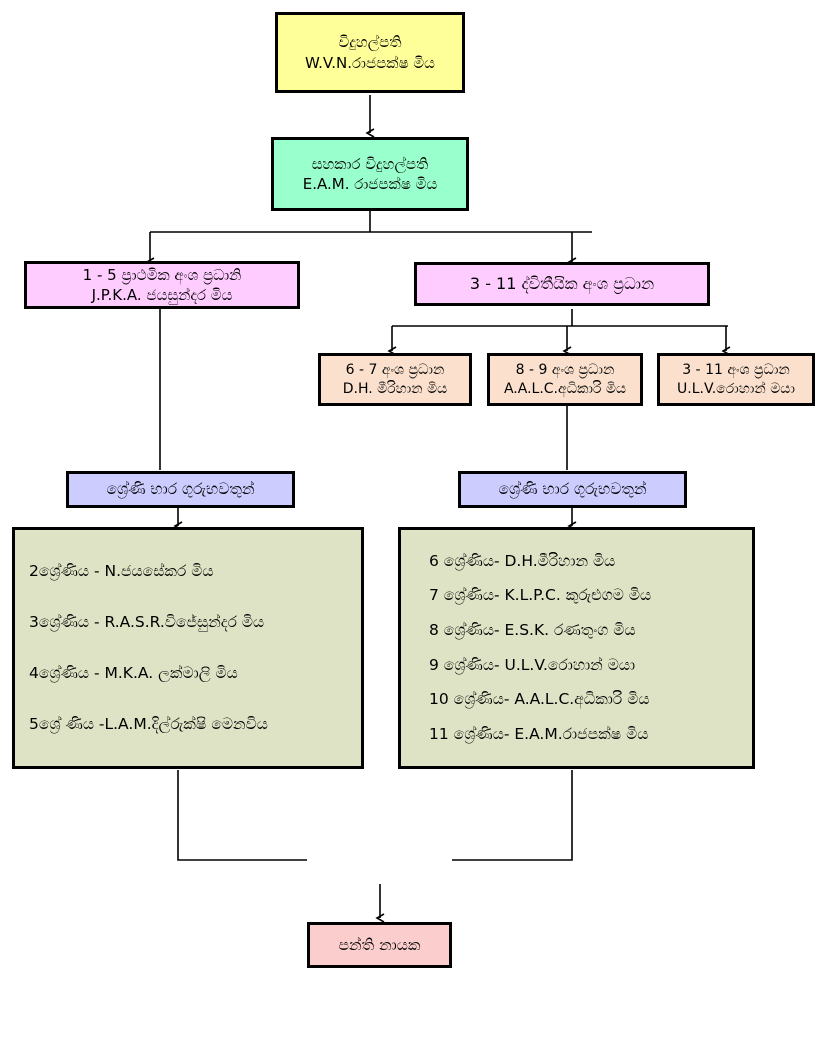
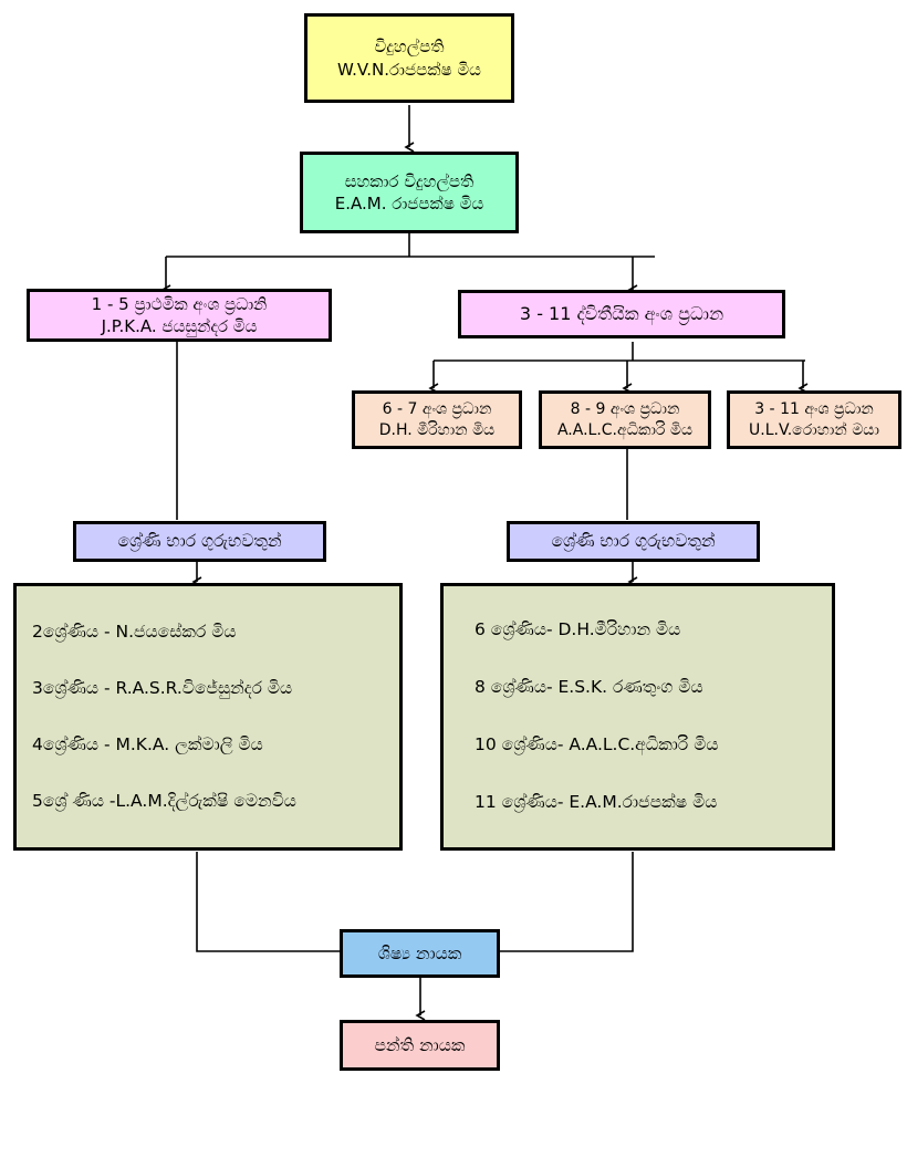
  විදුහල්පති
  W.V.N.රාජපක්ෂ මිය
  සහකාර විදුහල්පති
  E.A.M. රාජපක්ෂ මිය
  1 - 5 ප්‍රාථමික අංශ ප්‍රධානි
  J.P.K.A. ජයසුන්දර මිය
  3 - 11 ද්විතීයික අංශ ප්‍රධාන
  6 - 7 අංශ ප්‍රධාන
  D.H. මීරිහාන මිය
  8 - 9 අංශ ප්‍රධාන
  A.A.L.C.අධිකාරි මිය
  3 - 11 අංශ ප්‍රධාන
  U.L.V.රොහාන් මයා
  ශ්‍රේණි භාර ගුරුභවතුන්
  ශ්‍රේණි භාර ගුරුභවතුන්
  2ශ්‍රේණිය - N.ජයසේකර මිය
  3ශ්‍රේණිය - R.A.S.R.විජේසුන්දර මිය
  4ශ්‍රේණිය - M.K.A. ලක්මාලි මිය
  5ශ්‍රේ ණිය -L.A.M.දිල්රුක්ෂි මෙනවිය
  6 ශ්‍රේණිය- D.H.මීරිහාන මිය
- 7 ශ්‍රේණිය- K.L.P.C. කුරුළුගම මිය
  8 ශ්‍රේණිය- E.S.K. රණතුංග මිය
- 9 ශ්‍රේණිය- U.L.V.රොහාන් මයා
  10 ශ්‍රේණිය- A.A.L.C.අධිකාරි මිය
  11 ශ්‍රේණිය- E.A.M.රාජපක්ෂ මිය
+ ශිෂ්‍ය නායක
  පන්ති නායක
